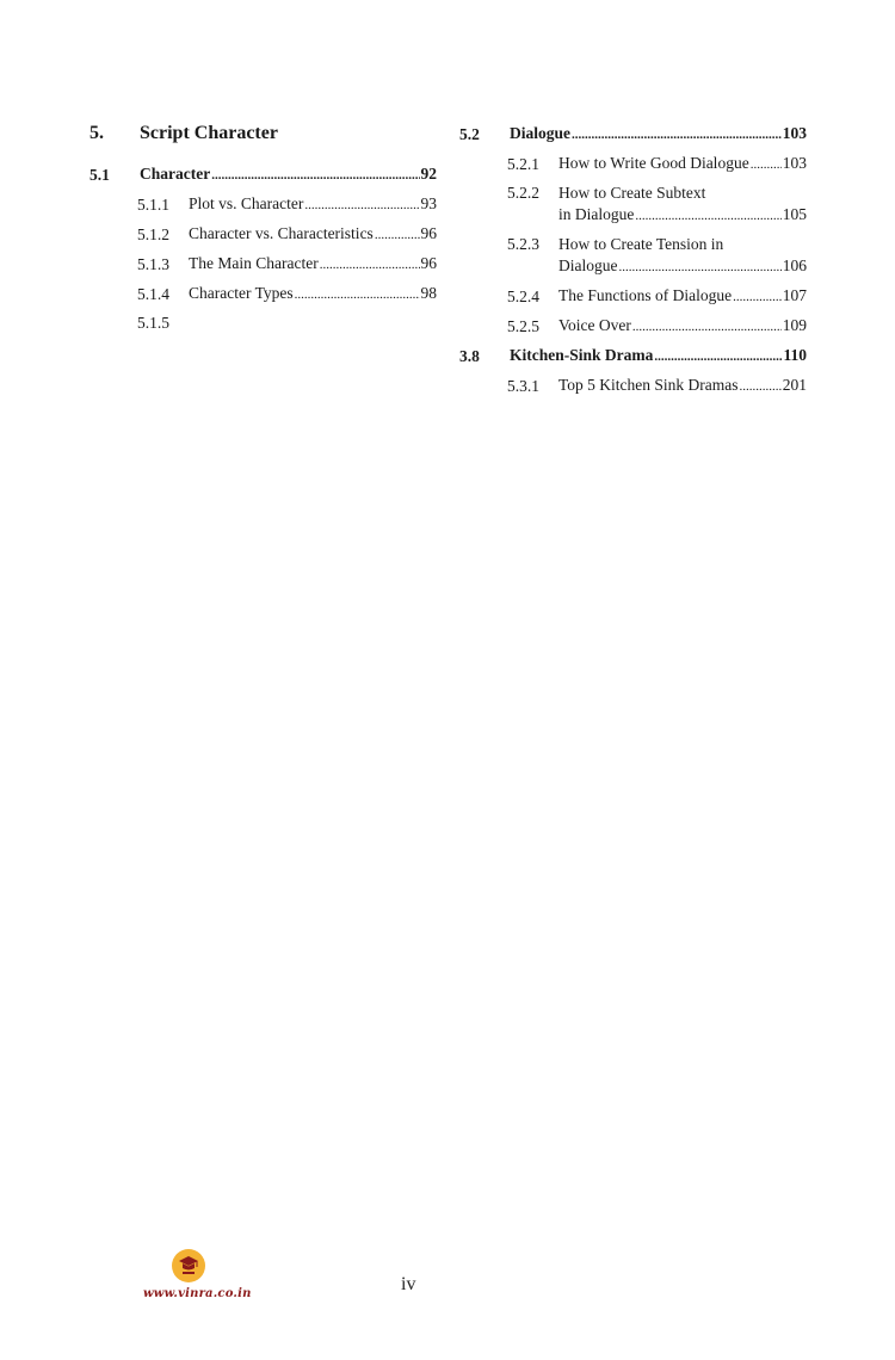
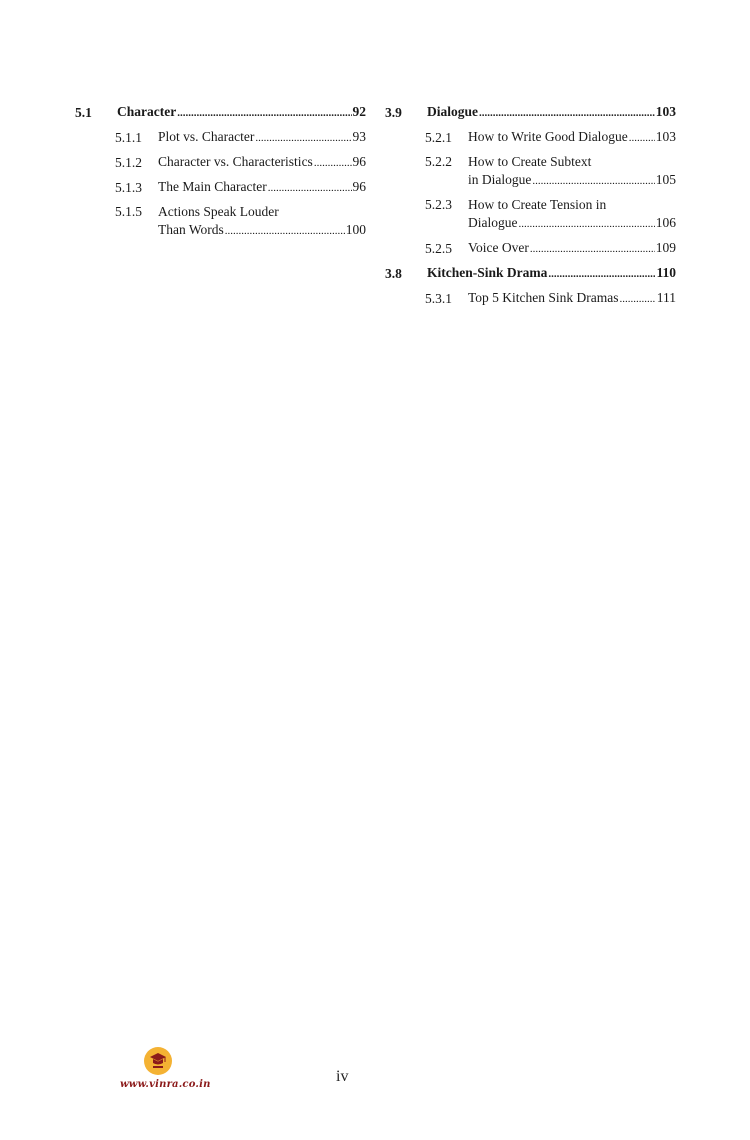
- 5.
- Script Character
  5.1
  Character
  92
  5.1.1
  Plot vs. Character
  93
  5.1.2
  Character vs. Characteristics
  96
  5.1.3
  The Main Character
  96
- 5.1.4
- Character Types
- 98
  5.1.5
+ Actions Speak Louder
+ Than Words
+ 100
- 5.2
+ 3.9
  Dialogue
  103
  5.2.1
  How to Write Good Dialogue
  103
  5.2.2
  How to Create Subtext
  in Dialogue
  105
  5.2.3
  How to Create Tension in
  Dialogue
  106
- 5.2.4
- The Functions of Dialogue
- 107
  5.2.5
  Voice Over
  109
  3.8
  Kitchen-Sink Drama
  110
  5.3.1
  Top 5 Kitchen Sink Dramas
- 201
+ 111
  www.vinra.co.in
  iv
